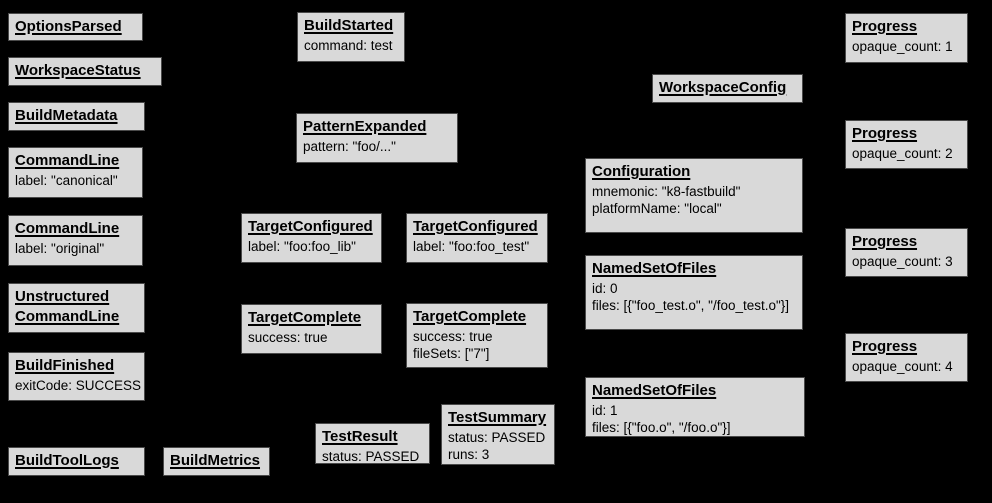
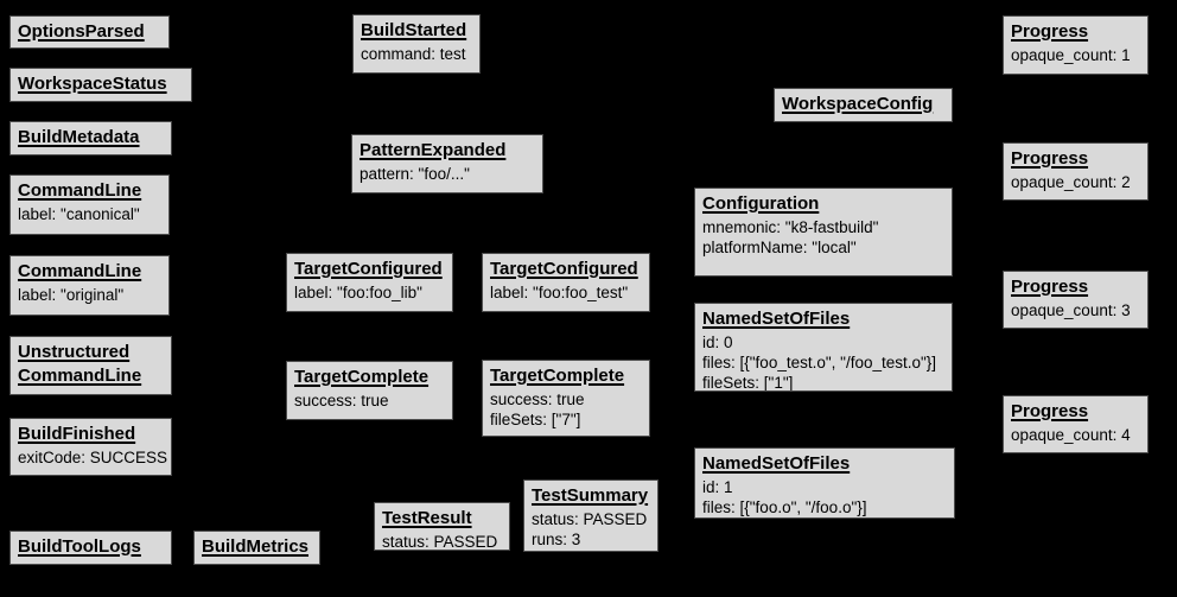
  OptionsParsed
  WorkspaceStatus
  BuildMetadata
  CommandLine
  label: "canonical"
  CommandLine
  label: "original"
  Unstructured
  CommandLine
  BuildFinished
  exitCode: SUCCESS
  BuildToolLogs
  BuildMetrics
  BuildStarted
  command: test
  PatternExpanded
  pattern: "foo/..."
  TargetConfigured
  label: "foo:foo_lib"
  TargetComplete
  success: true
  TargetConfigured
  label: "foo:foo_test"
  TargetComplete
  success: true
  fileSets: ["7"]
  TestResult
  status: PASSED
  TestSummary
  status: PASSED
  runs: 3
  WorkspaceConfig
  Configuration
  mnemonic: "k8-fastbuild"
  platformName: "local"
  NamedSetOfFiles
  id: 0
  files: [{"foo_test.o", "/foo_test.o"}]
+ fileSets: ["1"]
  NamedSetOfFiles
  id: 1
  files: [{"foo.o", "/foo.o"}]
  Progress
  opaque_count: 1
  Progress
  opaque_count: 2
  Progress
  opaque_count: 3
  Progress
  opaque_count: 4
